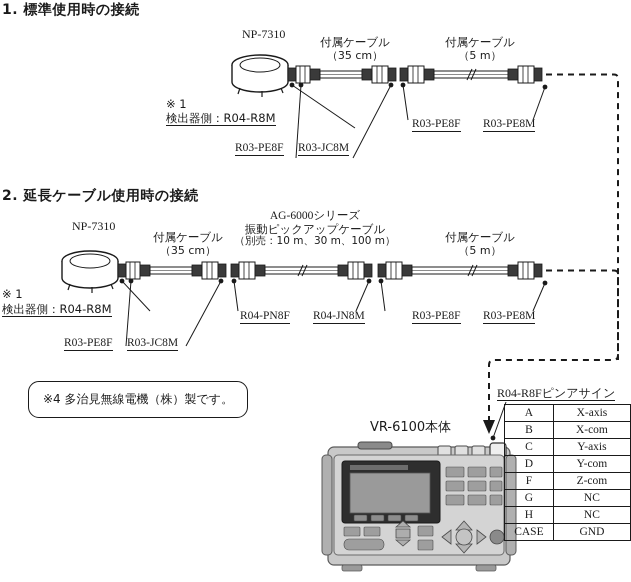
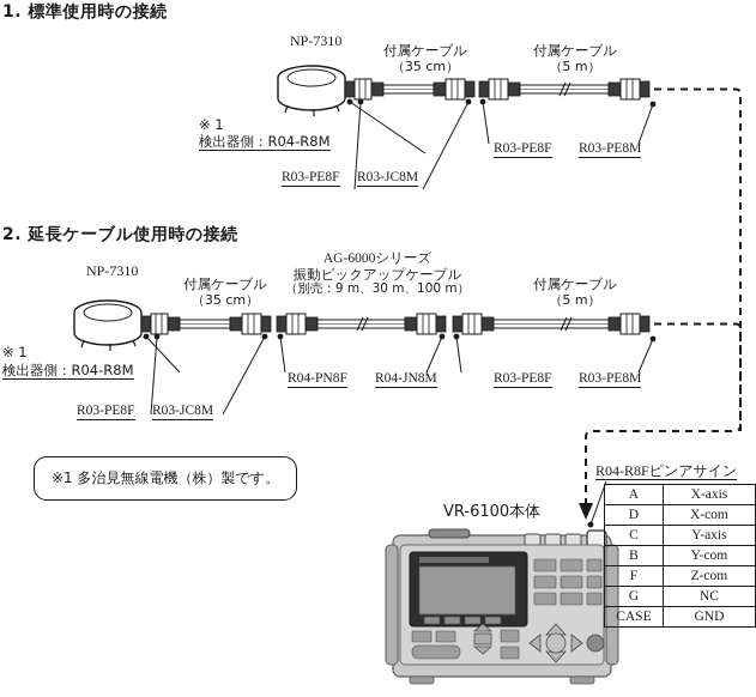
  1. 標準使用時の接続
  NP-7310
  付属ケーブル
  （35 cm）
  付属ケーブル
  （5 m）
  ※ 1
  検出器側：R04-R8M
  R03-PE8F
  R03-JC8M
  R03-PE8F
  R03-PE8M
  2. 延長ケーブル使用時の接続
  NP-7310
  付属ケーブル
  （35 cm）
  AG-6000シリーズ
  振動ピックアップケーブル
- （別売：10 m、30 m、100 m）
+ （別売：9 m、30 m、100 m）
  付属ケーブル
  （5 m）
  ※ 1
  検出器側：R04-R8M
  R03-PE8F
  R03-JC8M
  R04-PN8F
  R04-JN8M
  R03-PE8F
  R03-PE8M
- ※4 多治見無線電機（株）製です。
+ ※1 多治見無線電機（株）製です。
  VR-6100本体
  R04-R8Fピンアサイン
  A	X-axis
- B	X-com
+ D	X-com
  C	Y-axis
- D	Y-com
+ B	Y-com
  F	Z-com
  G	NC
- H	NC
  CASE	GND
